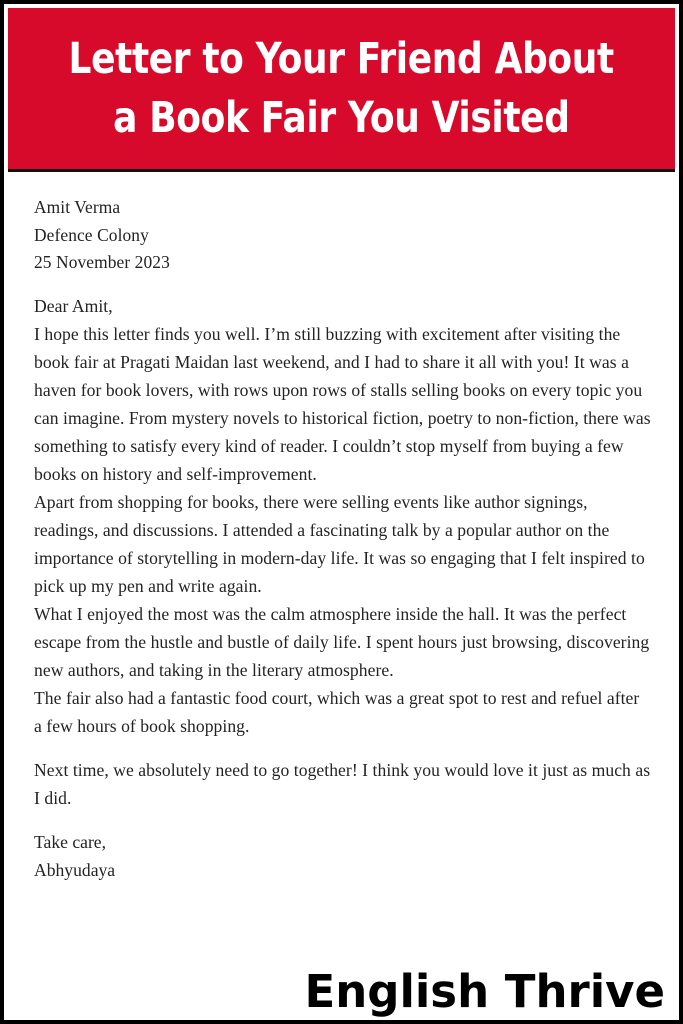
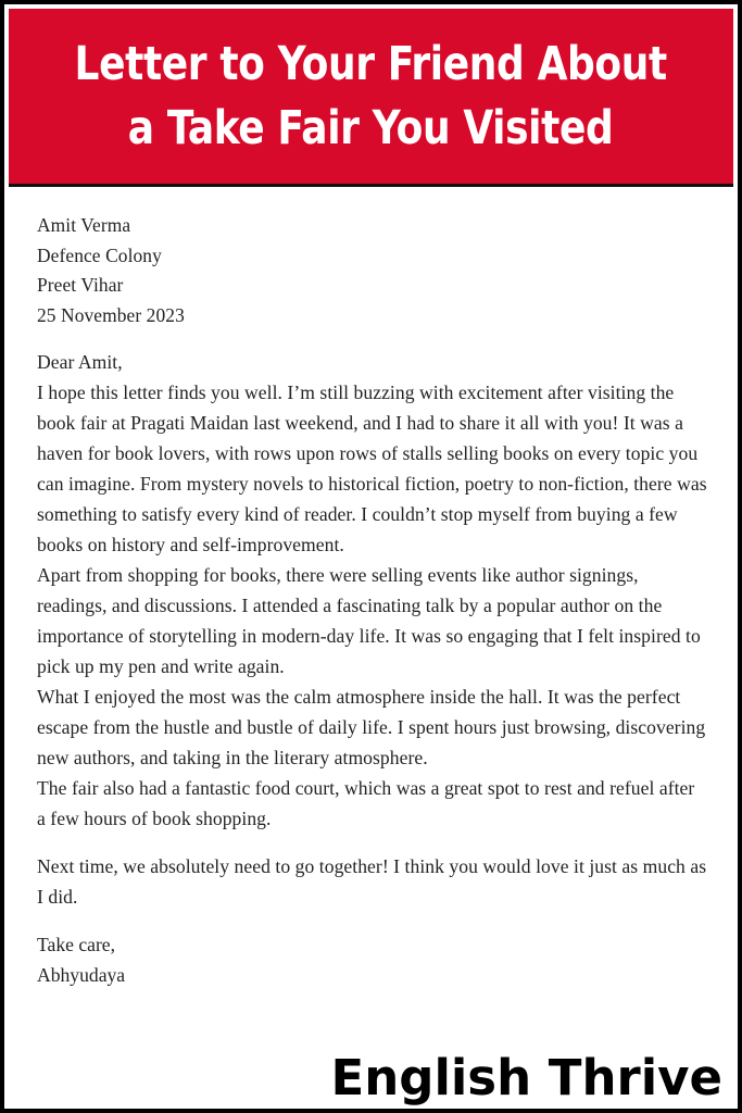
  Letter to Your Friend About
- a Book Fair You Visited
+ a Take Fair You Visited
  Amit Verma
  Defence Colony
+ Preet Vihar
  25 November 2023
  Dear Amit,
  I hope this letter finds you well. I’m still buzzing with excitement after visiting the book fair at Pragati Maidan last weekend, and I had to share it all with you! It was a haven for book lovers, with rows upon rows of stalls selling books on every topic you can imagine. From mystery novels to historical fiction, poetry to non-fiction, there was something to satisfy every kind of reader. I couldn’t stop myself from buying a few books on history and self-improvement.
  Apart from shopping for books, there were selling events like author signings, readings, and discussions. I attended a fascinating talk by a popular author on the importance of storytelling in modern-day life. It was so engaging that I felt inspired to pick up my pen and write again.
  What I enjoyed the most was the calm atmosphere inside the hall. It was the perfect escape from the hustle and bustle of daily life. I spent hours just browsing, discovering new authors, and taking in the literary atmosphere.
  The fair also had a fantastic food court, which was a great spot to rest and refuel after a few hours of book shopping.
  Next time, we absolutely need to go together! I think you would love it just as much as I did.
  Take care,
  Abhyudaya
  English Thrive
